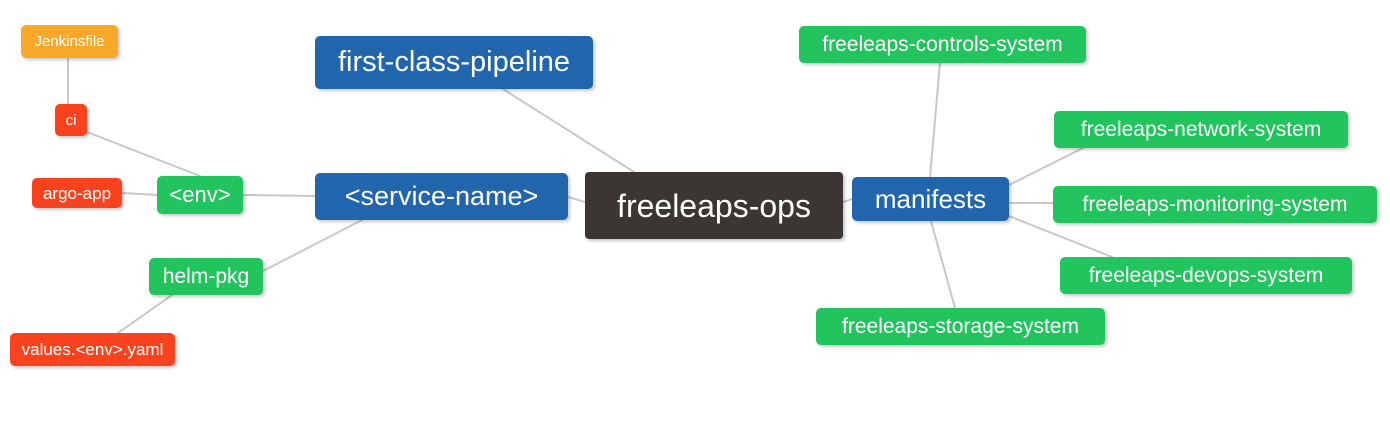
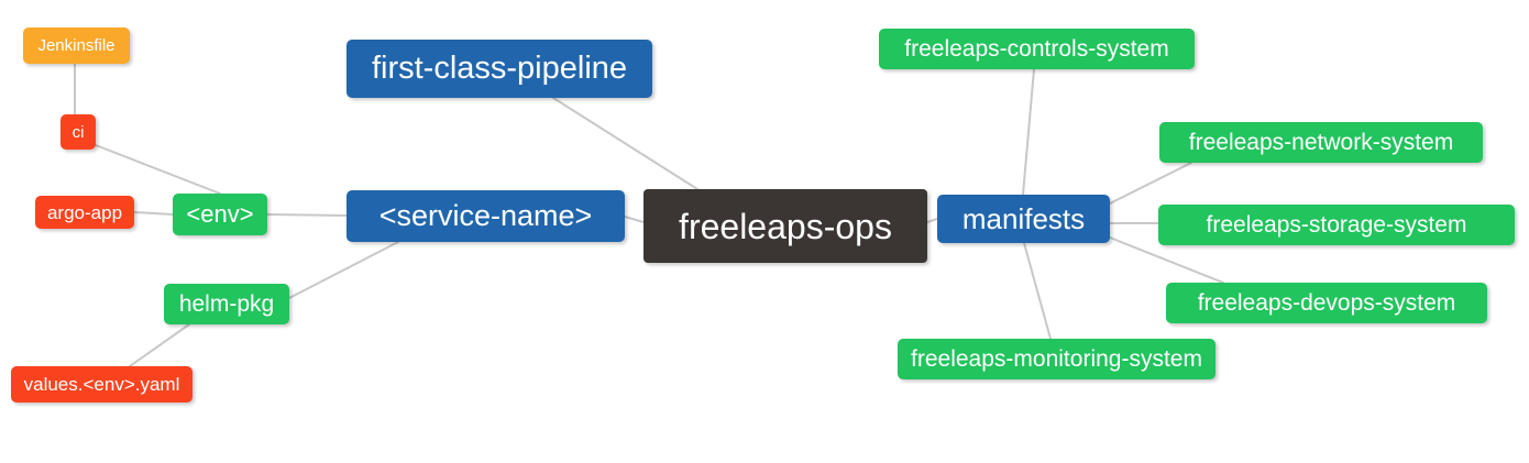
  freeleaps-ops
  <service-name>
  first-class-pipeline
  manifests
  <env>
  helm-pkg
  argo-app
  ci
  Jenkinsfile
  values.<env>.yaml
  freeleaps-controls-system
  freeleaps-network-system
- freeleaps-monitoring-system
+ freeleaps-storage-system
  freeleaps-devops-system
- freeleaps-storage-system
+ freeleaps-monitoring-system
